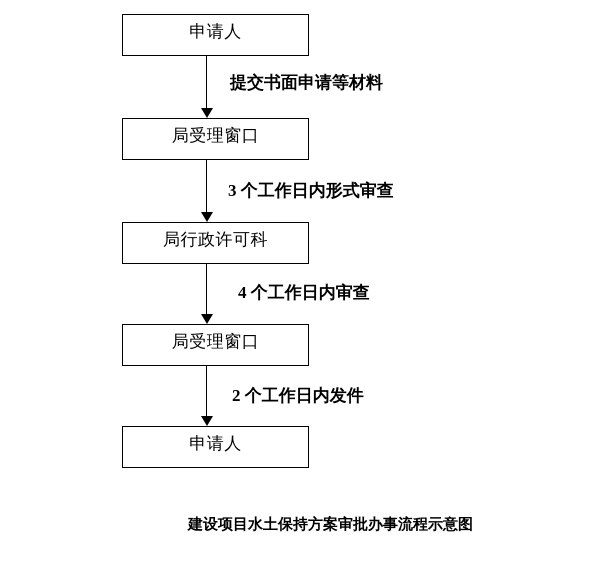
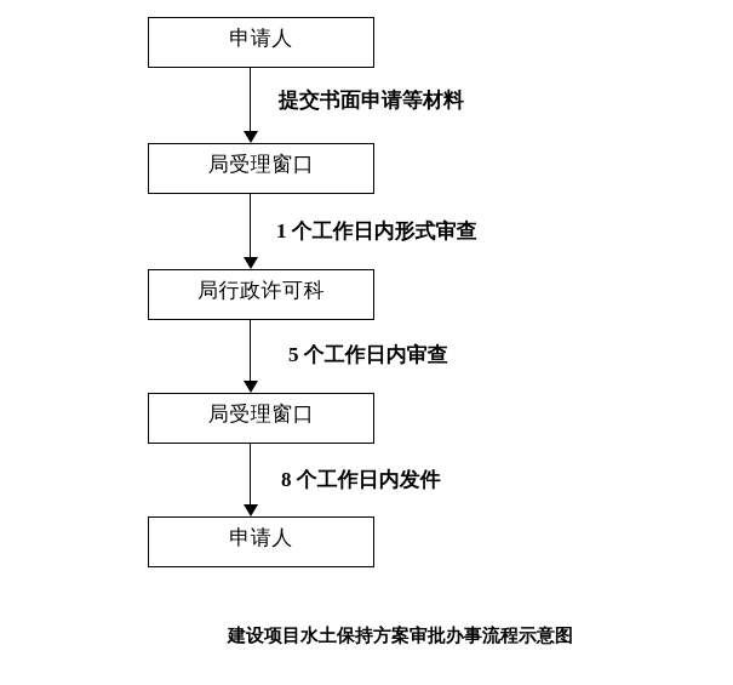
  申请人
  局受理窗口
  局行政许可科
  局受理窗口
  申请人
  提交书面申请等材料
- 3 个工作日内形式审查
+ 1 个工作日内形式审查
- 4 个工作日内审查
+ 5 个工作日内审查
- 2 个工作日内发件
+ 8 个工作日内发件
  建设项目水土保持方案审批办事流程示意图
